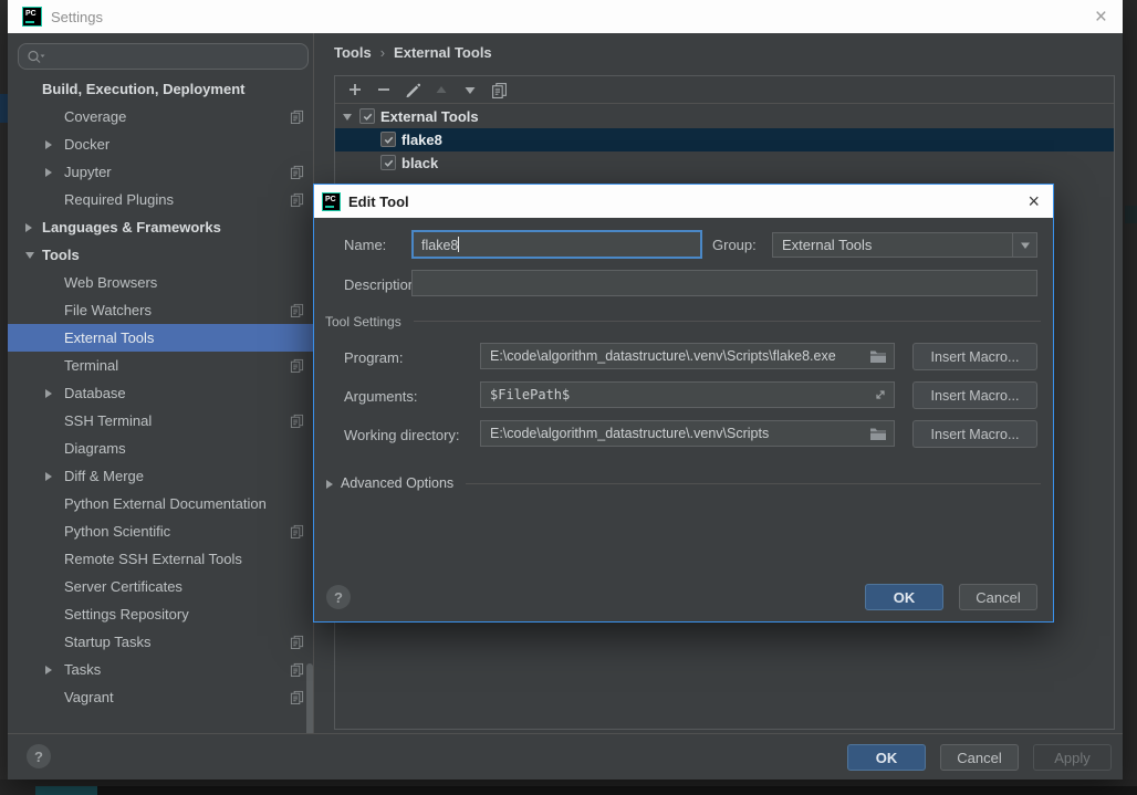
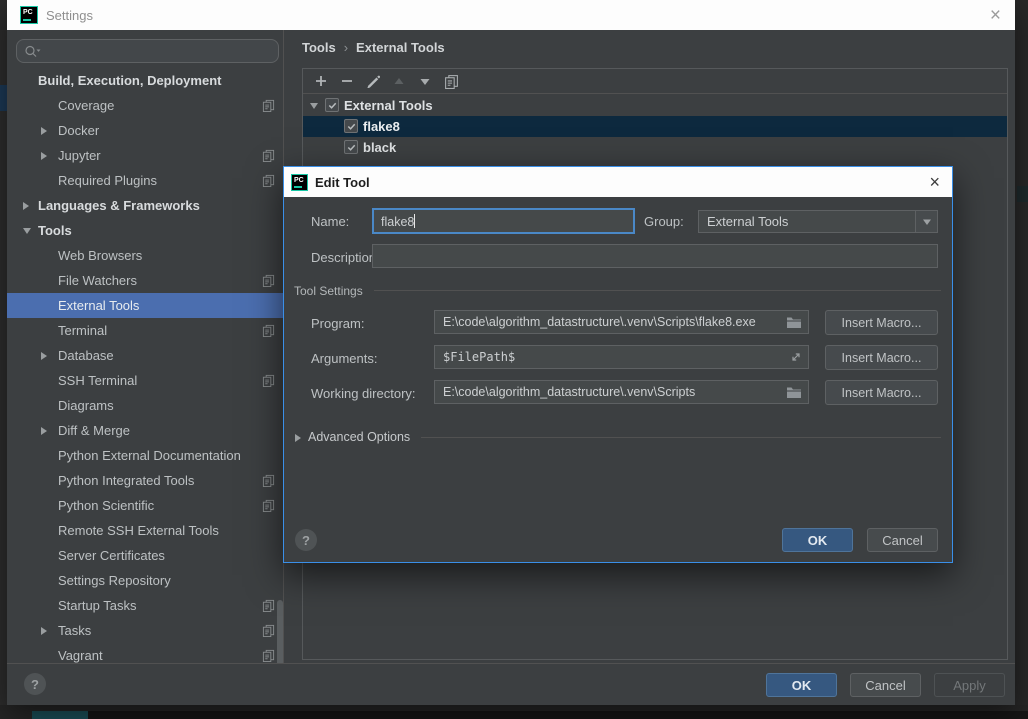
  Settings
  ×
  Build, Execution, Deployment
  Coverage
  Docker
  Jupyter
  Required Plugins
  Languages & Frameworks
  Tools
  Web Browsers
  File Watchers
  External Tools
  Terminal
  Database
  SSH Terminal
  Diagrams
  Diff & Merge
  Python External Documentation
+ Python Integrated Tools
  Python Scientific
  Remote SSH External Tools
  Server Certificates
  Settings Repository
  Startup Tasks
  Tasks
  Vagrant
  Tools
  ›
  External Tools
  External Tools
  flake8
  black
  ?
  OK
  Cancel
  Apply
  Edit Tool
  ×
  Name:
  flake8
  Group:
  External Tools
  Descriptio
  Tool Settings
  Program:
  E:\code\algorithm_datastructure\.venv\Scripts\flake8.exe
  Insert Macro...
  Arguments:
  $FilePath$
  Insert Macro...
  Working directory:
  E:\code\algorithm_datastructure\.venv\Scripts
  Insert Macro...
  Advanced Options
  ?
  OK
  Cancel
